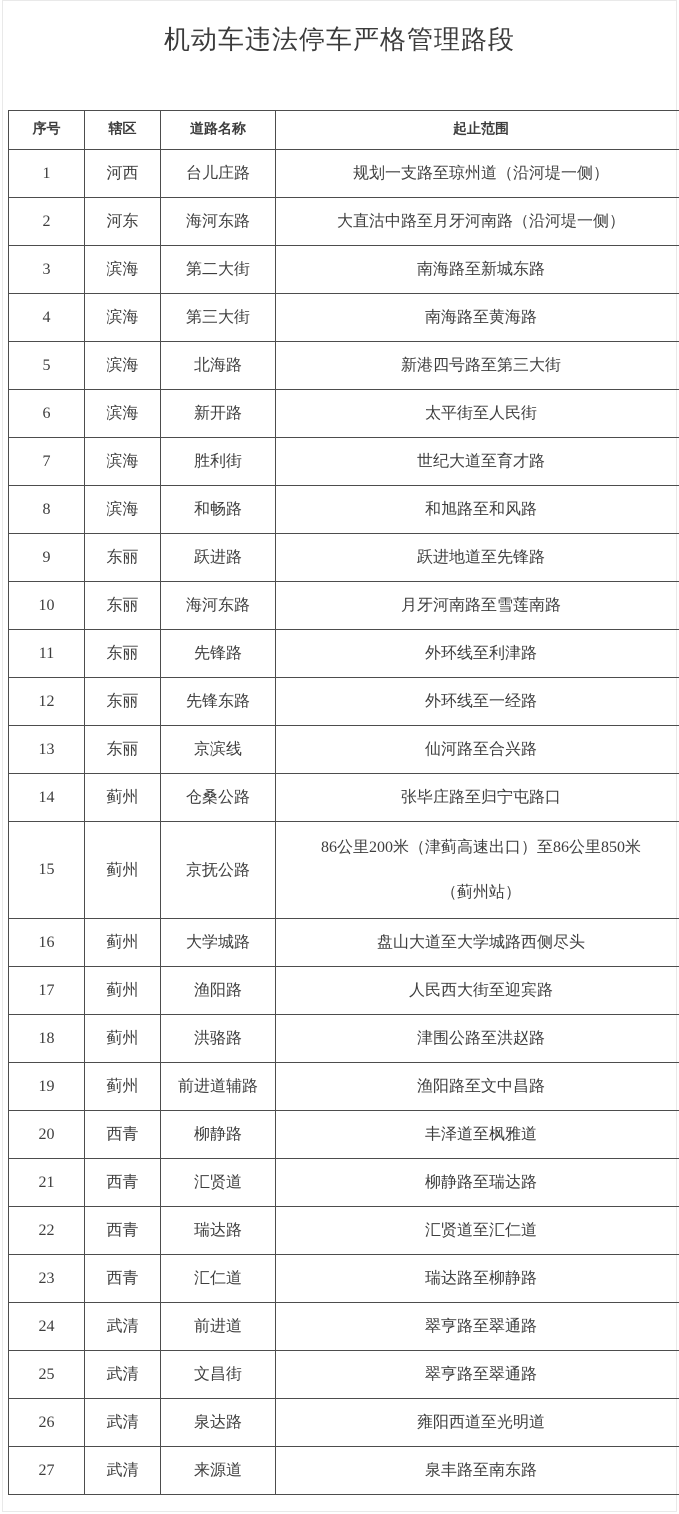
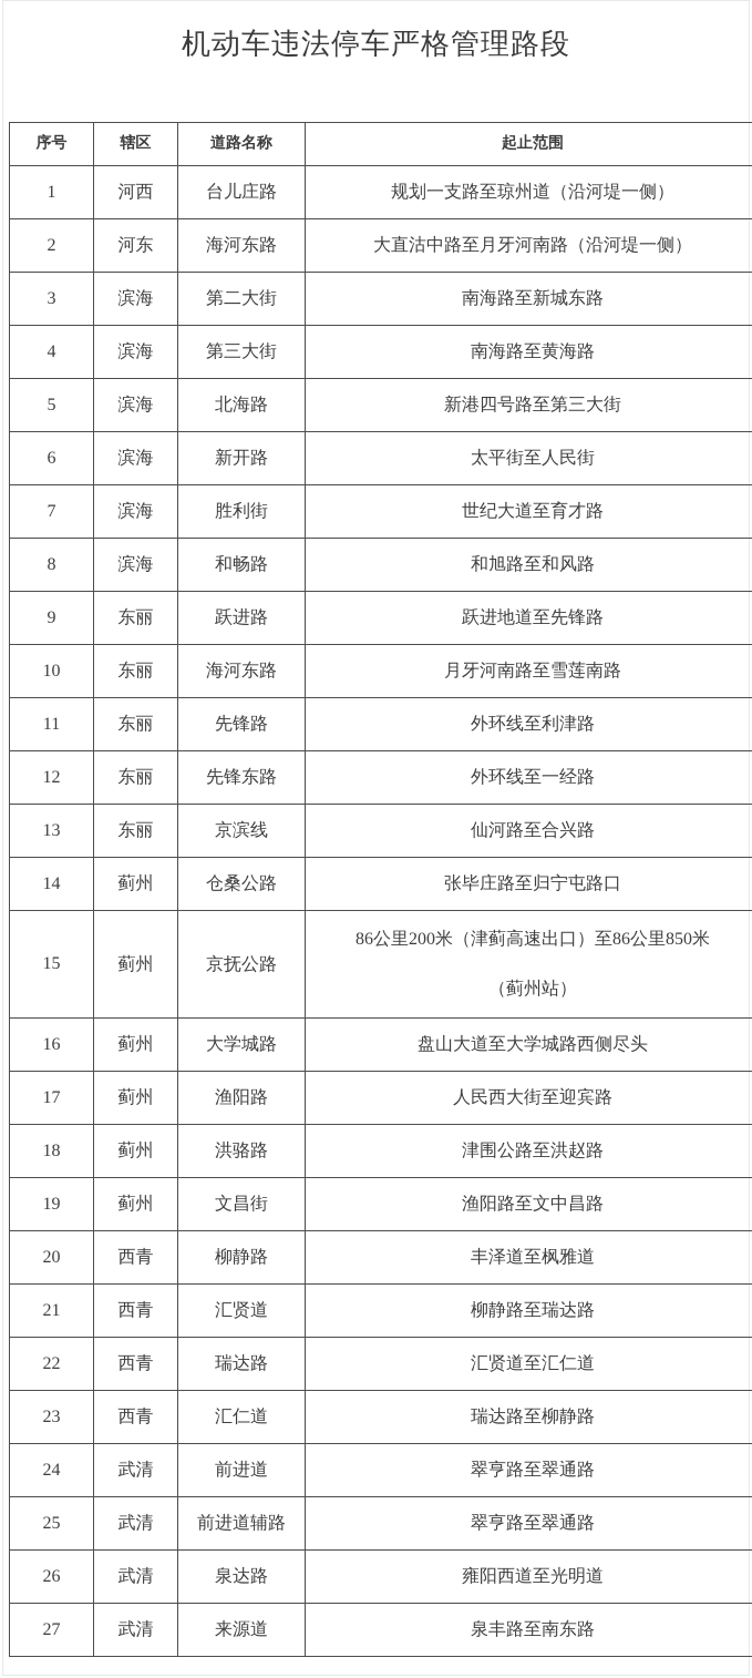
  机动车违法停车严格管理路段
  序号	辖区	道路名称	起止范围
  1	河西	台儿庄路	规划一支路至琼州道（沿河堤一侧）
  2	河东	海河东路	大直沽中路至月牙河南路（沿河堤一侧）
  3	滨海	第二大街	南海路至新城东路
  4	滨海	第三大街	南海路至黄海路
  5	滨海	北海路	新港四号路至第三大街
  6	滨海	新开路	太平街至人民街
  7	滨海	胜利街	世纪大道至育才路
  8	滨海	和畅路	和旭路至和风路
  9	东丽	跃进路	跃进地道至先锋路
  10	东丽	海河东路	月牙河南路至雪莲南路
  11	东丽	先锋路	外环线至利津路
  12	东丽	先锋东路	外环线至一经路
  13	东丽	京滨线	仙河路至合兴路
  14	蓟州	仓桑公路	张毕庄路至归宁屯路口
  15	蓟州	京抚公路	86公里200米（津蓟高速出口）至86公里850米 （蓟州站）
  16	蓟州	大学城路	盘山大道至大学城路西侧尽头
  17	蓟州	渔阳路	人民西大街至迎宾路
  18	蓟州	洪骆路	津围公路至洪赵路
- 19	蓟州	前进道辅路	渔阳路至文中昌路
+ 19	蓟州	文昌街	渔阳路至文中昌路
  20	西青	柳静路	丰泽道至枫雅道
  21	西青	汇贤道	柳静路至瑞达路
  22	西青	瑞达路	汇贤道至汇仁道
  23	西青	汇仁道	瑞达路至柳静路
  24	武清	前进道	翠亨路至翠通路
- 25	武清	文昌街	翠亨路至翠通路
+ 25	武清	前进道辅路	翠亨路至翠通路
  26	武清	泉达路	雍阳西道至光明道
  27	武清	来源道	泉丰路至南东路
